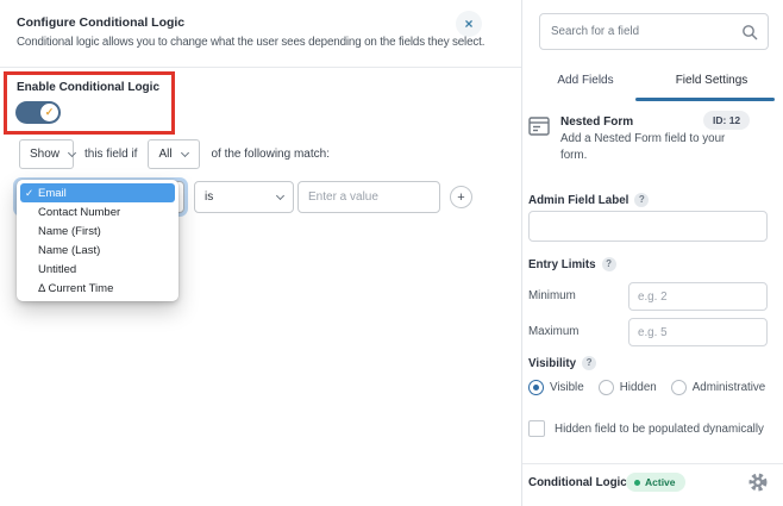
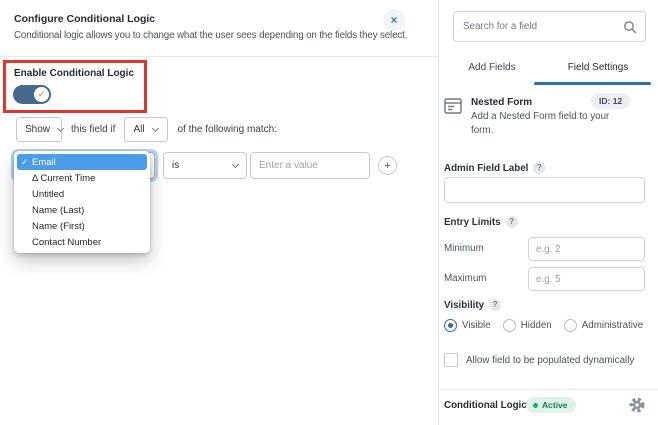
  Configure Conditional Logic
  ×
  Conditional logic allows you to change what the user sees depending on the fields they select.
  Enable Conditional Logic
  ✓
  Show
  this field if
  All
  of the following match:
  is
  Enter a value
  +
  ✓
  Email
- Contact Number
+ Δ Current Time
- Name (First)
+ Untitled
  Name (Last)
- Untitled
+ Name (First)
- Δ Current Time
+ Contact Number
  Search for a field
  Add Fields
  Field Settings
  Nested Form
  ID: 12
  Add a Nested Form field to your form.
  Admin Field Label
  ?
  Entry Limits
  ?
  Minimum
  e.g. 2
  Maximum
  e.g. 5
  Visibility
  ?
  Visible
  Hidden
  Administrative
- Hidden field to be populated dynamically
+ Allow field to be populated dynamically
  Conditional Logic
  Active
